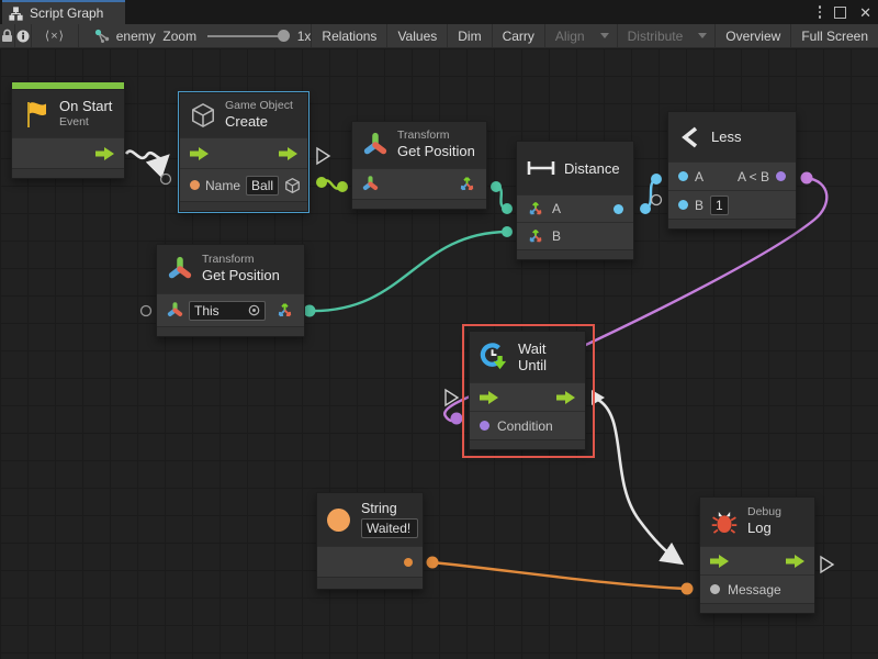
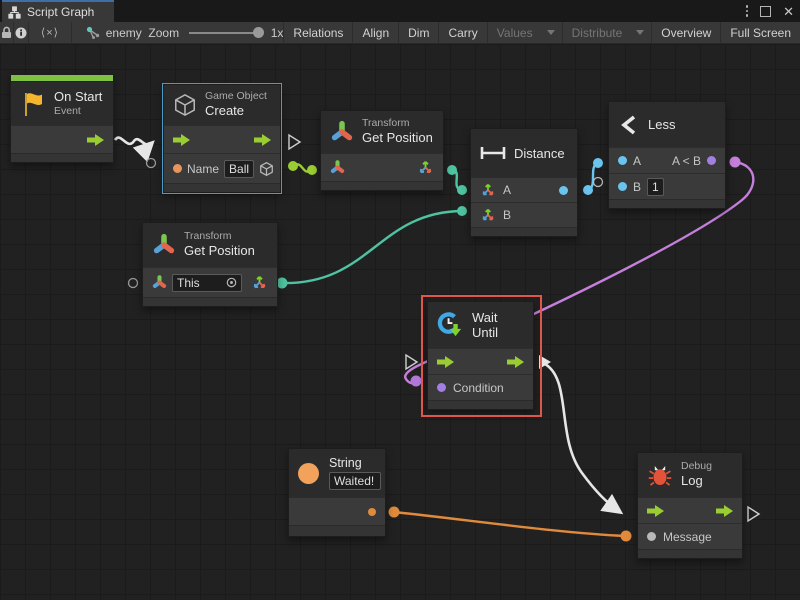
  Script Graph
  ✕
  ⟨×⟩
  enemy
  Zoom
  1x
  Relations
- Values
+ Align
  Dim
  Carry
- Align
+ Values
  Distribute
  Overview
  Full Screen
  On Start
  Event
  Game Object
  Create
  Name
  Ball
  Transform
  Get Position
  Distance
  A
  B
  Less
  A
  A < B
  B
  1
  Transform
  Get Position
  This
  Wait Until
  Condition
  String
  Waited!
  Debug
  Log
  Message
